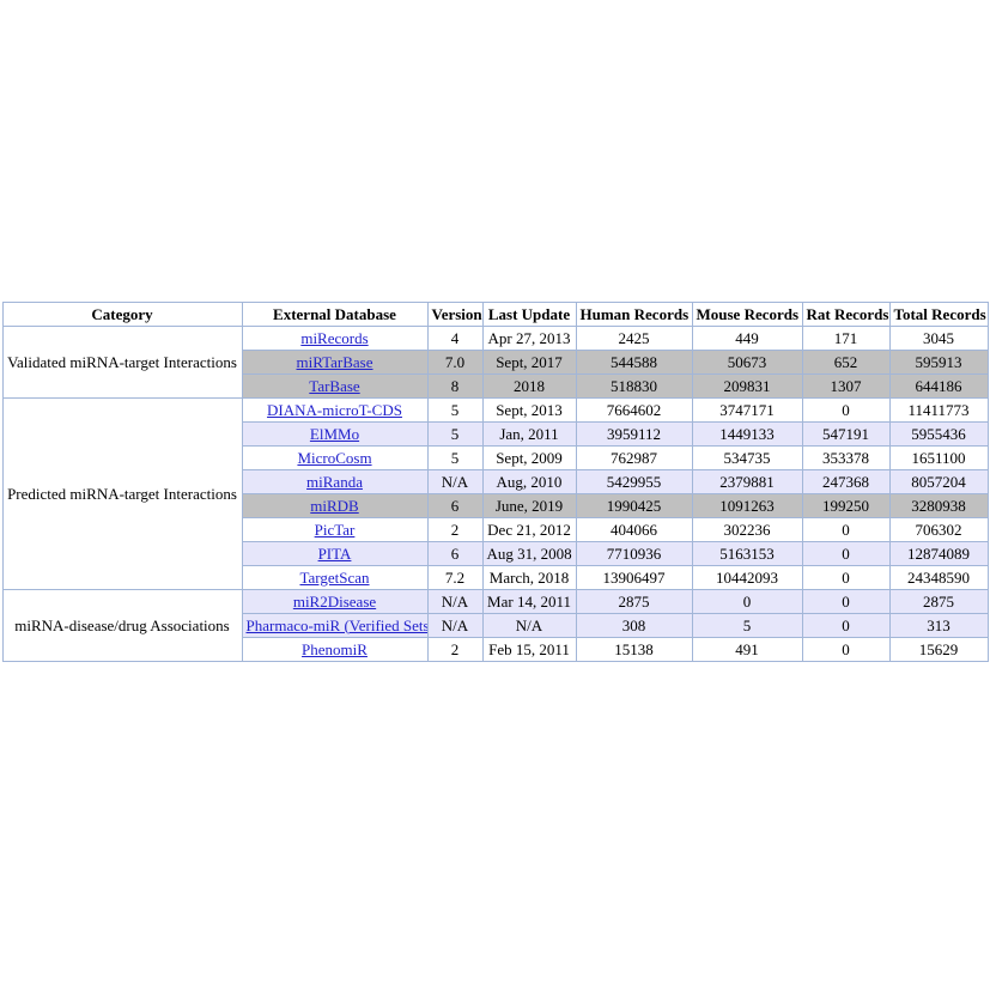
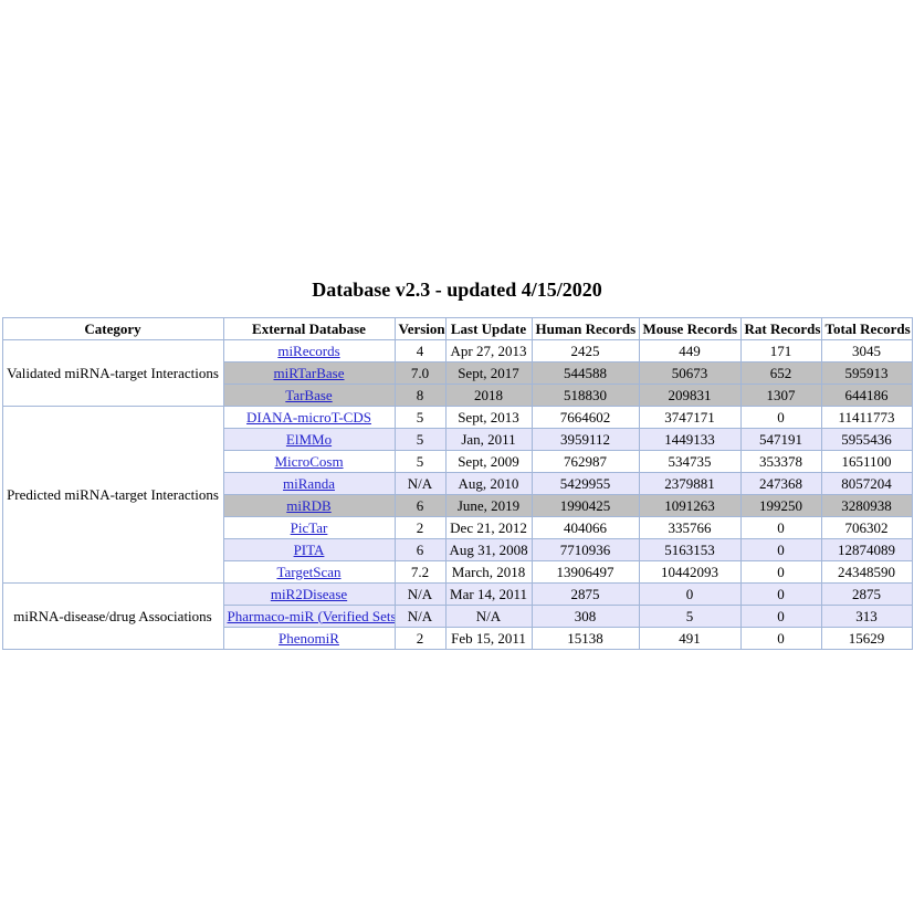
+ Database v2.3 - updated 4/15/2020
  Category	External Database	Version	Last Update	Human Records	Mouse Records	Rat Records	Total Records
  Validated miRNA-target Interactions	miRecords	4	Apr 27, 2013	2425	449	171	3045
  miRTarBase	7.0	Sept, 2017	544588	50673	652	595913
  TarBase	8	2018	518830	209831	1307	644186
  Predicted miRNA-target Interactions	DIANA-microT-CDS	5	Sept, 2013	7664602	3747171	0	11411773
  ElMMo	5	Jan, 2011	3959112	1449133	547191	5955436
  MicroCosm	5	Sept, 2009	762987	534735	353378	1651100
  miRanda	N/A	Aug, 2010	5429955	2379881	247368	8057204
  miRDB	6	June, 2019	1990425	1091263	199250	3280938
- PicTar	2	Dec 21, 2012	404066	302236	0	706302
+ PicTar	2	Dec 21, 2012	404066	335766	0	706302
  PITA	6	Aug 31, 2008	7710936	5163153	0	12874089
  TargetScan	7.2	March, 2018	13906497	10442093	0	24348590
  miRNA-disease/drug Associations	miR2Disease	N/A	Mar 14, 2011	2875	0	0	2875
  Pharmaco-miR (Verified Sets	N/A	N/A	308	5	0	313
  PhenomiR	2	Feb 15, 2011	15138	491	0	15629
